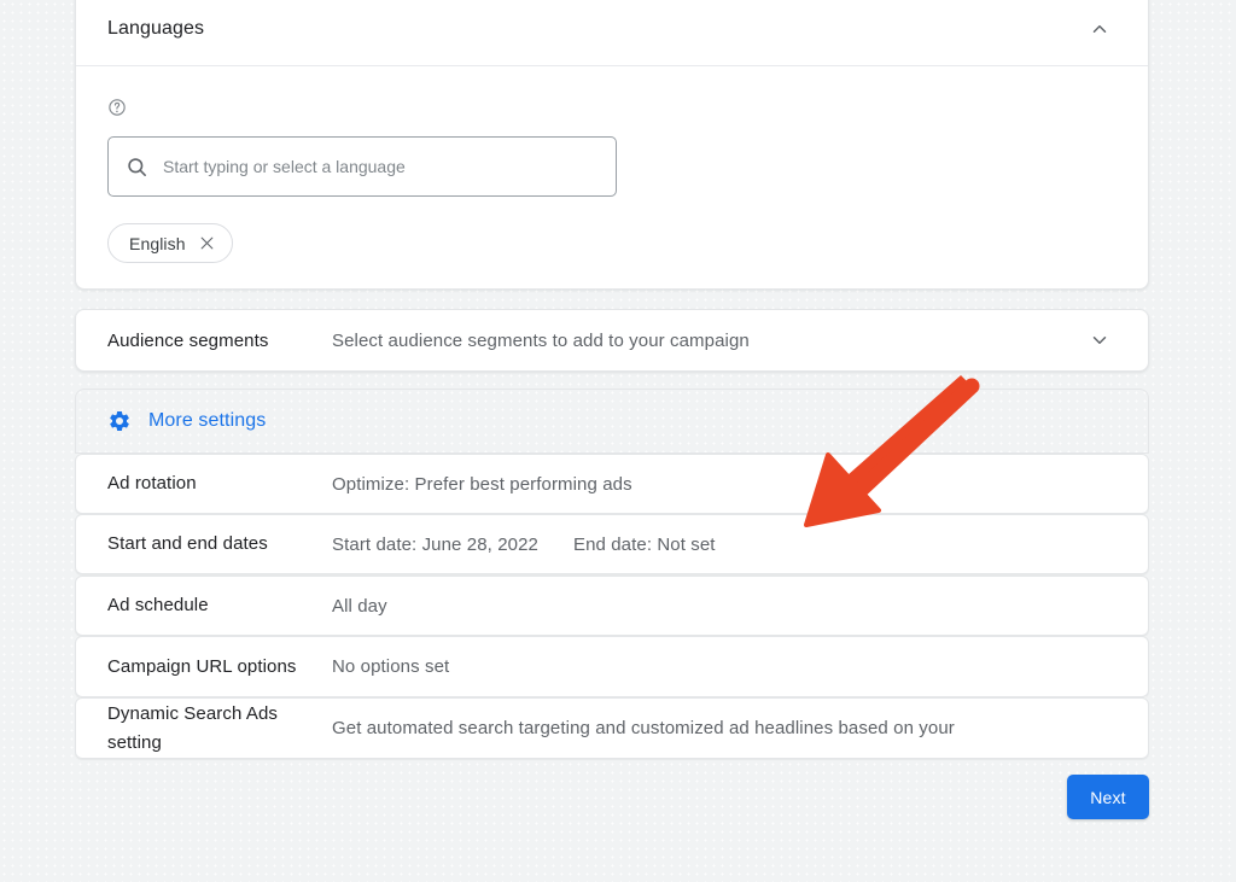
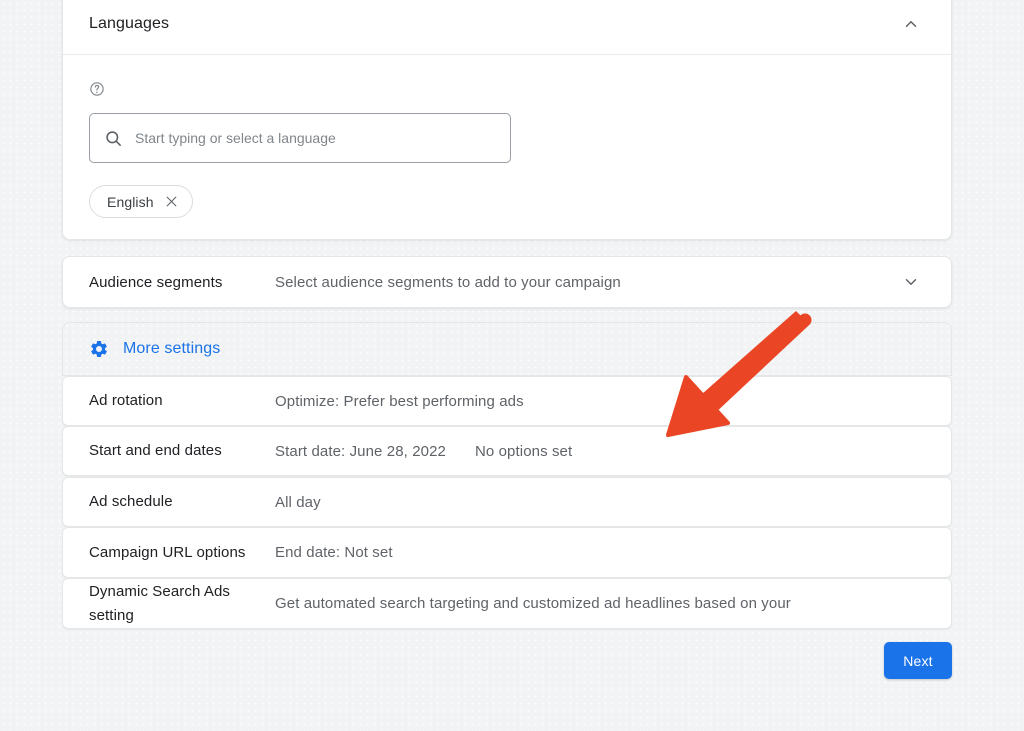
  Languages
  Start typing or select a language
  English
  Audience segments
  Select audience segments to add to your campaign
  More settings
  Ad rotation
  Optimize: Prefer best performing ads
  Start and end dates
  Start date: June 28, 2022
- End date: Not set
+ No options set
  Ad schedule
  All day
  Campaign URL options
- No options set
+ End date: Not set
  Dynamic Search Ads setting
  Get automated search targeting and customized ad headlines based on your
  Next
